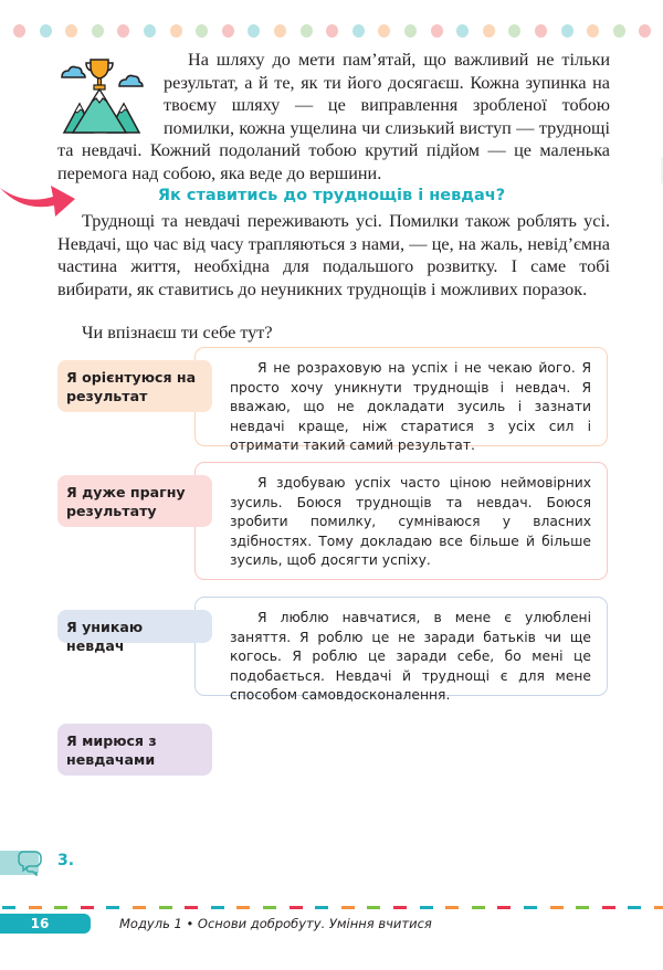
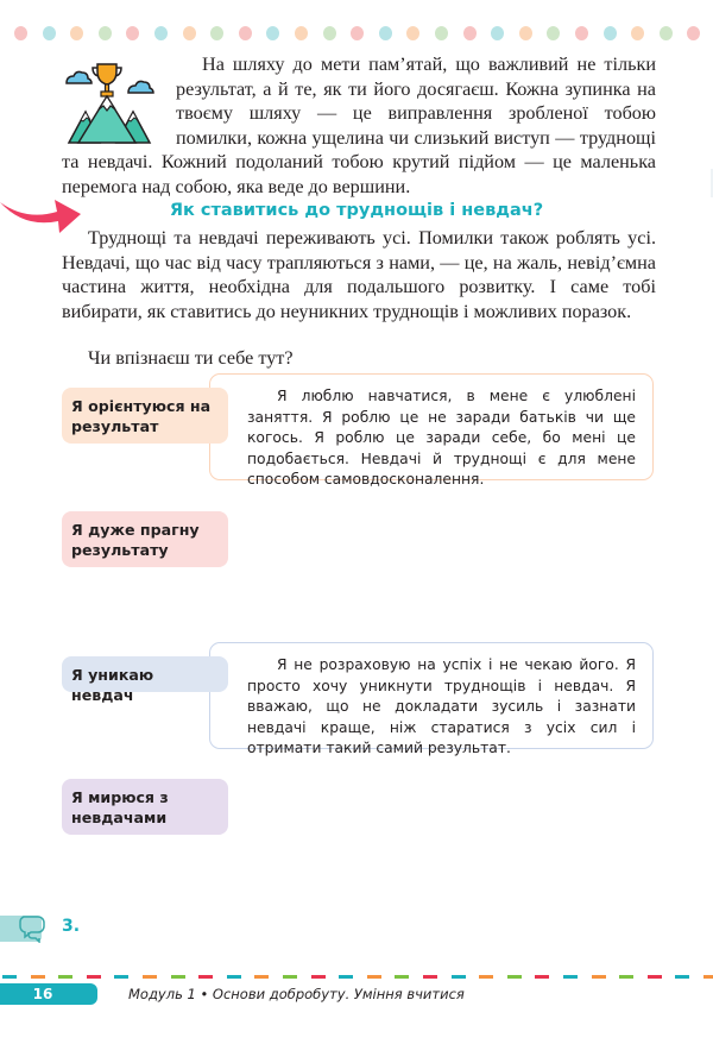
  На шляху до мети пам’ятай, що важливий не тільки результат, а й те, як ти його досягаєш. Кожна зупинка на твоєму шляху — це виправлення зробленої тобою помилки, кожна ущелина чи слизький виступ — труднощі та невдачі. Кожний подоланий тобою крутий підйом — це маленька перемога над собою, яка веде до вершини.
  Як ставитись до труднощів і невдач?
  Труднощі та невдачі переживають усі. Помилки також роблять усі. Невдачі, що час від часу трапляються з нами, — це, на жаль, невід’ємна частина життя, необхідна для подальшого розвитку. І саме тобі вибирати, як ставитись до неуникних труднощів і можливих поразок.
  Чи впізнаєш ти себе тут?
- Я не розраховую на успіх і не чекаю його. Я просто хочу уникнути труднощів і невдач. Я вважаю, що не докладати зусиль і зазнати невдачі краще, ніж старатися з усіх сил і отримати такий самий результат.
+ Я люблю навчатися, в мене є улюблені заняття. Я роблю це не заради батьків чи ще когось. Я роблю це заради себе, бо мені це подобається. Невдачі й труднощі є для мене способом самовдосконалення.
  Я орієнтуюся на результат
- Я здобуваю успіх часто ціною неймовірних зусиль. Боюся труднощів та невдач. Боюся зробити помилку, сумніваюся у власних здібностях. Тому докладаю все більше й більше зусиль, щоб досягти успіху.
  Я дуже прагну результату
- Я люблю навчатися, в мене є улюблені заняття. Я роблю це не заради батьків чи ще когось. Я роблю це заради себе, бо мені це подобається. Невдачі й труднощі є для мене способом самовдосконалення.
+ Я не розраховую на успіх і не чекаю його. Я просто хочу уникнути труднощів і невдач. Я вважаю, що не докладати зусиль і зазнати невдачі краще, ніж старатися з усіх сил і отримати такий самий результат.
  Я уникаю невдач
  Я мирюся з невдачами
  3.
  16
  Модуль 1 • Основи добробуту. Уміння вчитися
